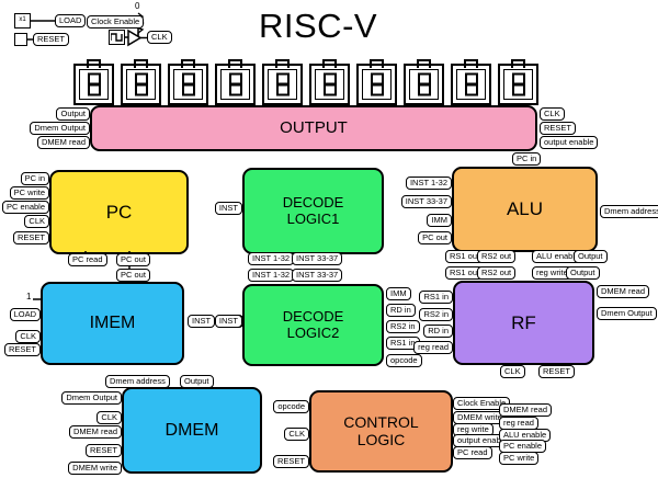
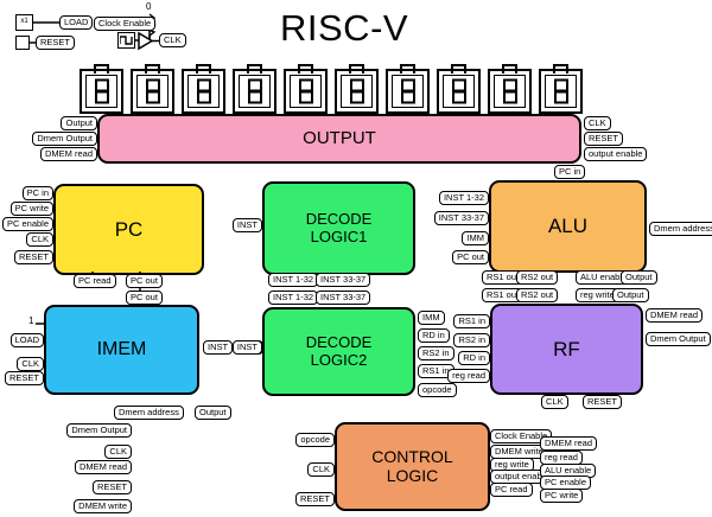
  RISC-V
  LOAD
  RESET
  Clock Enable
  0
  CLK
  OUTPUT
  Output
  Dmem Output
  DMEM read
  CLK
  RESET
  output enable
  PC
  PC in
  PC write
  PC enable
  CLK
  RESET
  PC read
  PC out
  PC out
  DECODE LOGIC1
  INST
  INST 1-32
  INST 33-37
  INST 1-32
  INST 33-37
  ALU
  PC in
  INST 1-32
  INST 33-37
  IMM
  PC out
  Dmem addres
  RS1 ou
  RS2 out
  ALU enab
  Output
  IMEM
  1
  LOAD
  CLK
  RESET
  INST
  DECODE LOGIC2
  INST
  IMM
  RD in
  RS2 in
  RS1 i
  opcode
  RF
  RS1 ou
  RS2 out
  reg writ
  Output
  RS1 in
  RS2 in
  RD in
  reg read
  DMEM read
  Dmem Output
  CLK
  RESET
- DMEM
  Dmem address
  Output
  Dmem Output
  CLK
  DMEM read
  RESET
  DMEM write
  CONTROL LOGIC
  opcode
  CLK
  RESET
  Clock Enab
  DMEM writ
  reg write
  output enab
  PC read
  DMEM read
  reg read
  ALU enable
  PC enable
  PC write
